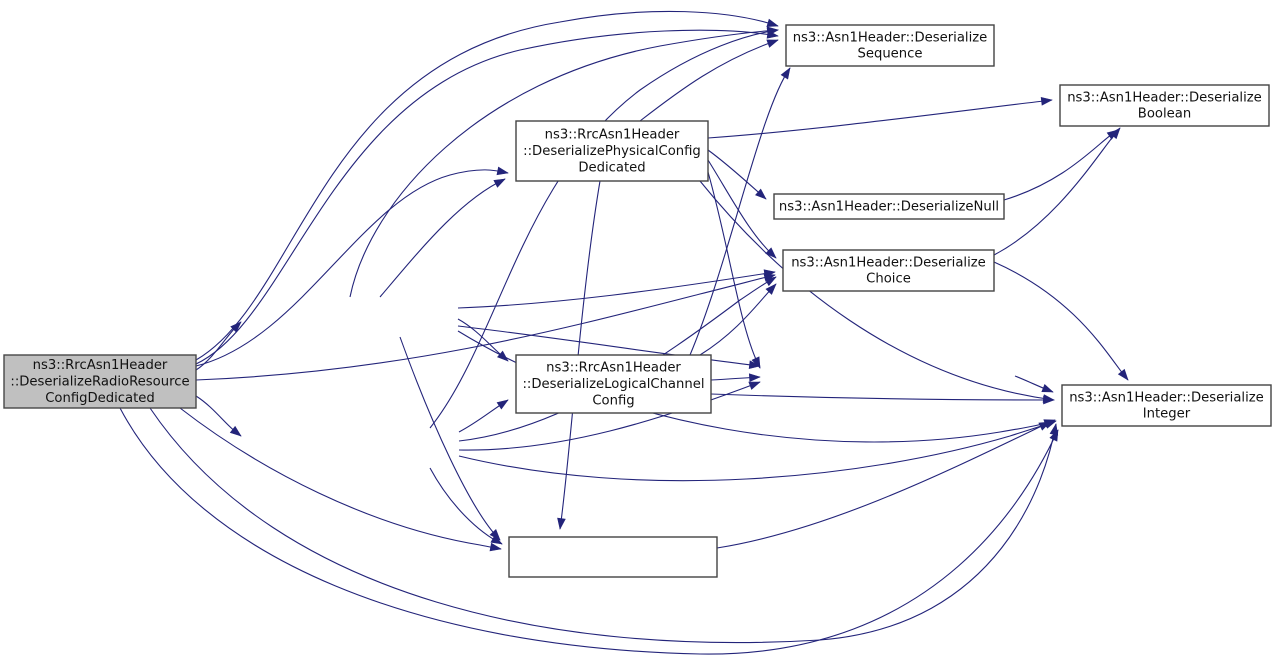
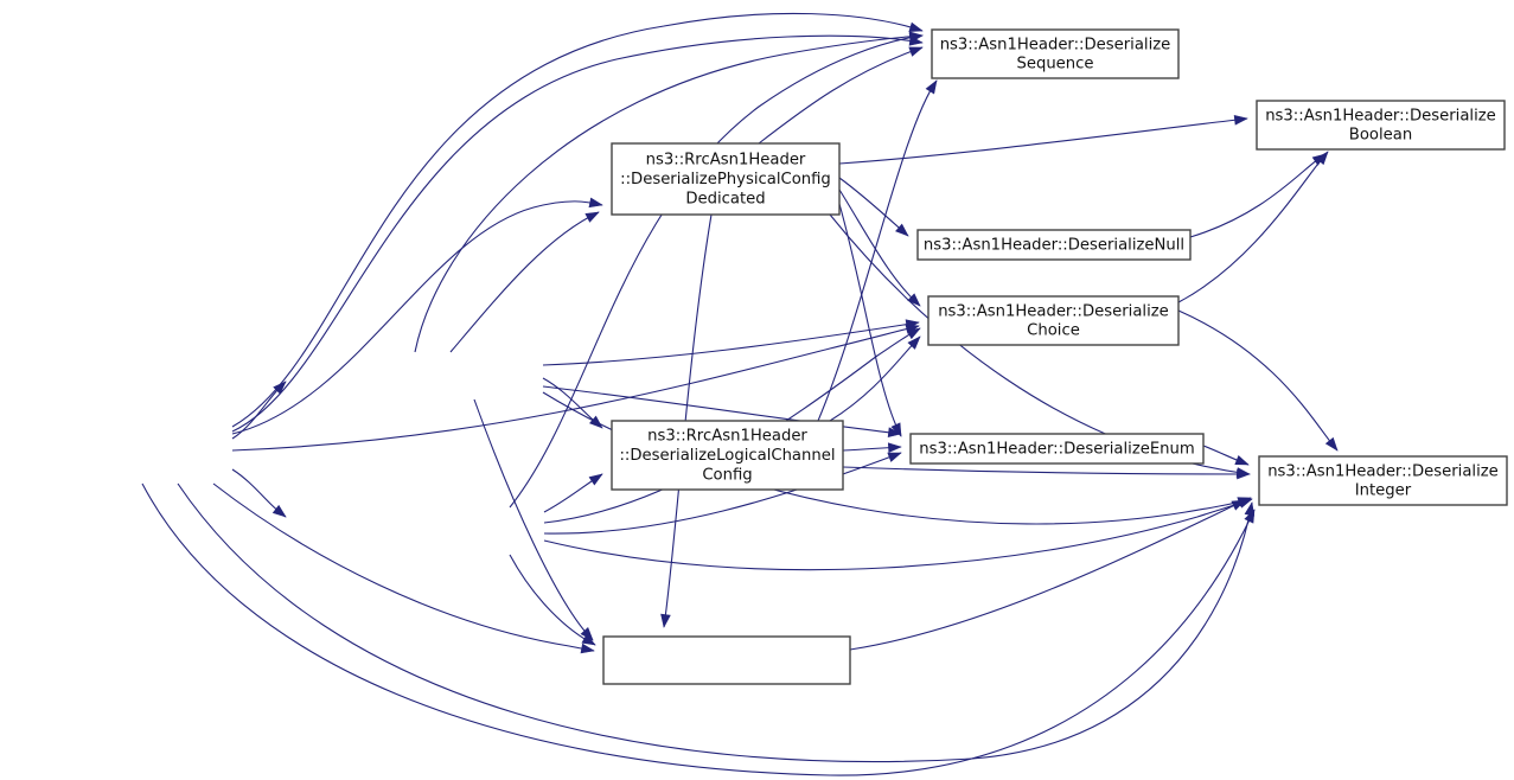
- ns3::RrcAsn1Header ::DeserializeRadioResource ConfigDedicated
  ns3::RrcAsn1Header ::DeserializePhysicalConfig Dedicated
  ns3::RrcAsn1Header ::DeserializeLogicalChannel Config
  ns3::Asn1Header::Deserialize Sequence
  ns3::Asn1Header::DeserializeNull
  ns3::Asn1Header::Deserialize Choice
+ ns3::Asn1Header::DeserializeEnum
  ns3::Asn1Header::Deserialize Boolean
  ns3::Asn1Header::Deserialize Integer
